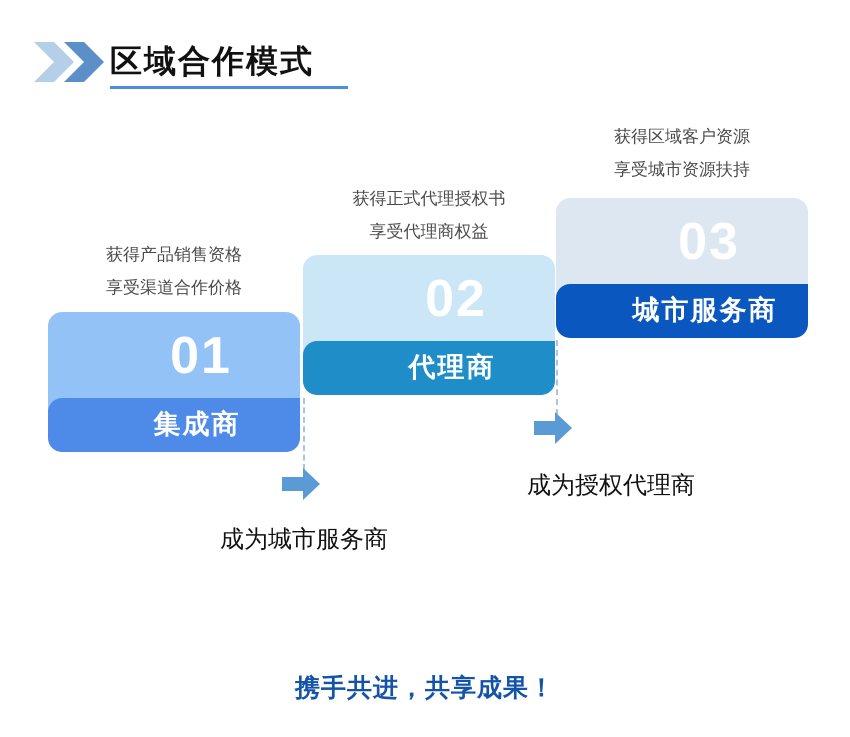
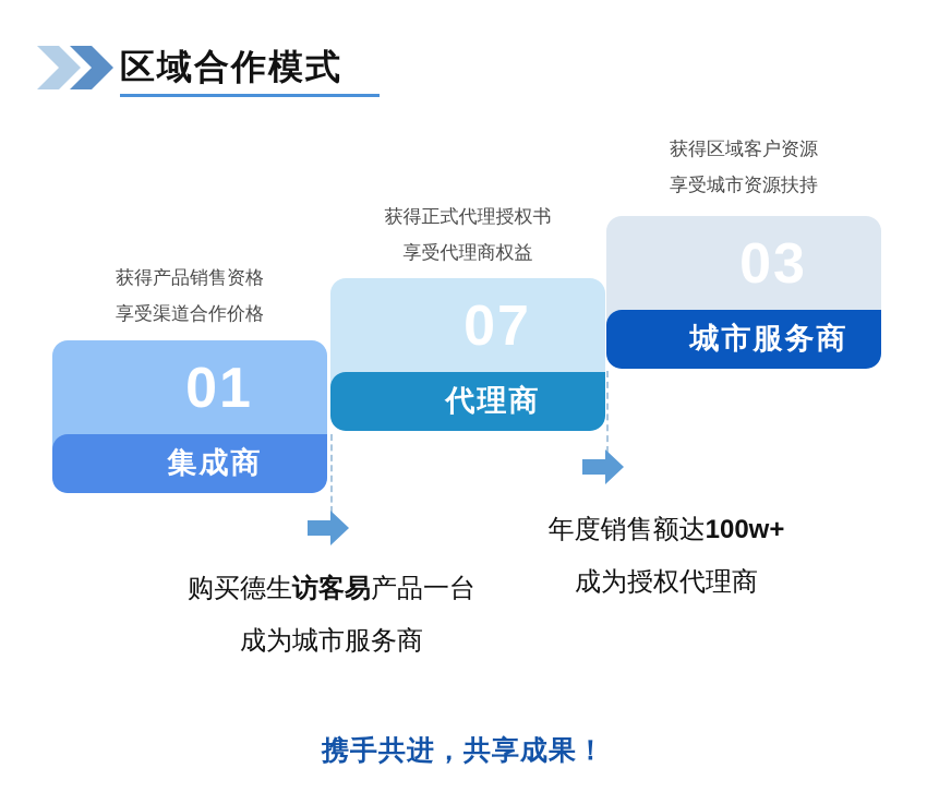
  区域合作模式
  获得产品销售资格
  享受渠道合作价格
  01
  集成商
  获得正式代理授权书
  享受代理商权益
- 02
+ 07
  代理商
  获得区域客户资源
  享受城市资源扶持
  03
  城市服务商
+ 购买德生访客易产品一台
  成为城市服务商
+ 年度销售额达100w+
  成为授权代理商
  携手共进，共享成果！
